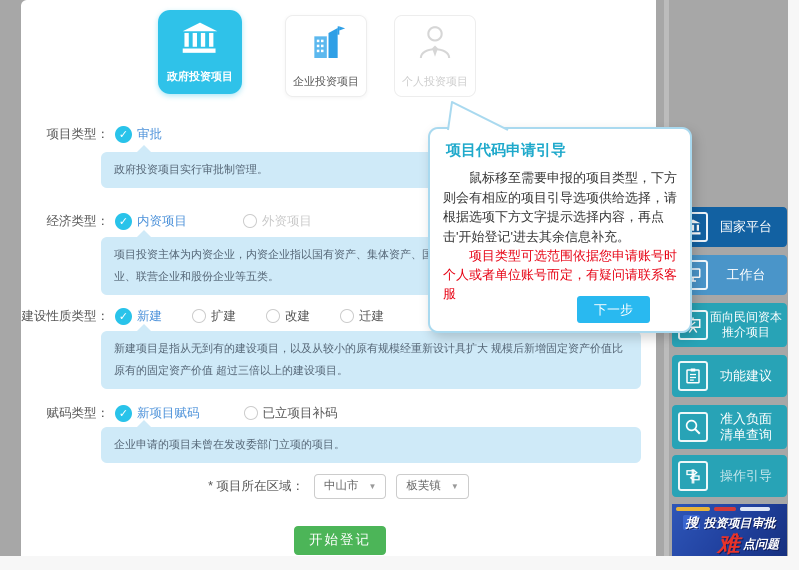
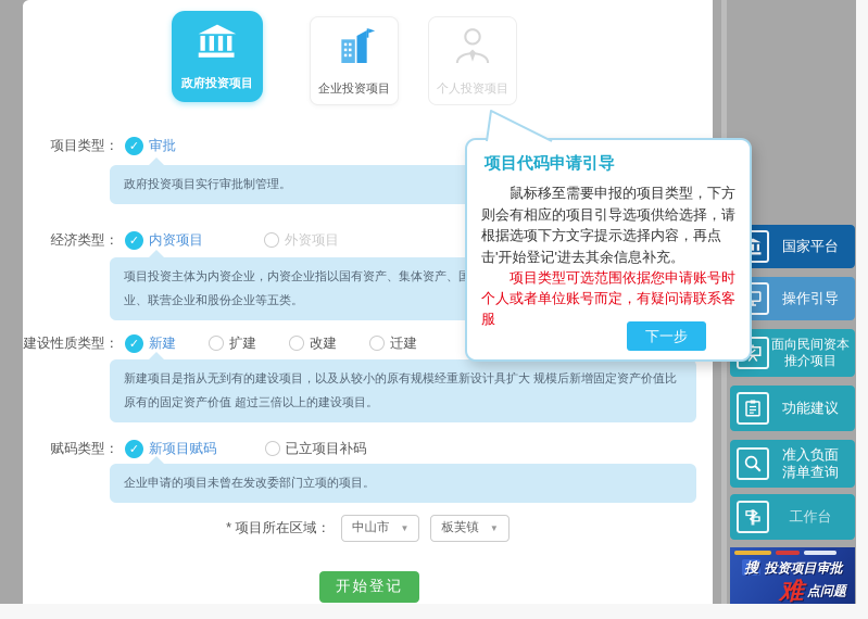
  政府投资项目
  企业投资项目
  个人投资项目
  项目类型：
  ✓
  审批
  政府投资项目实行审批制管理。
  经济类型：
  ✓
  内资项目
  外资项目
  项目投资主体为内资企业，内资企业指以国有资产、集体资产、
  业、联营企业和股份企业等五类。
  建设性质类型：
  ✓
  新建
  扩建
  改建
  迁建
  新建项目是指从无到有的建设项目，以及从较小的原有规模经重新设计具扩大 规模后新增固定资产价值比原有的固定资产价值 超过三倍以上的建设项目。
  赋码类型：
  ✓
  新项目赋码
  已立项目补码
  企业申请的项目未曾在发改委部门立项的项目。
  * 项目所在区域：
  中山市
  ▼
  板芙镇
  ▼
  开始登记
  项目代码申请引导
  鼠标移至需要申报的项目类型，下方则会有相应的项目引导选项供给选择，请根据选项下方文字提示选择内容，再点击'开始登记'进去其余信息补充。
  项目类型可选范围依据您申请账号时个人或者单位账号而定，有疑问请联系客服
  下一步
  国家平台
- 工作台
+ 操作引导
  面向民间资本
  推介项目
  功能建议
  准入负面
  清单查询
- 操作引导
+ 工作台
  搜 投资项目审批
  难 点问题
